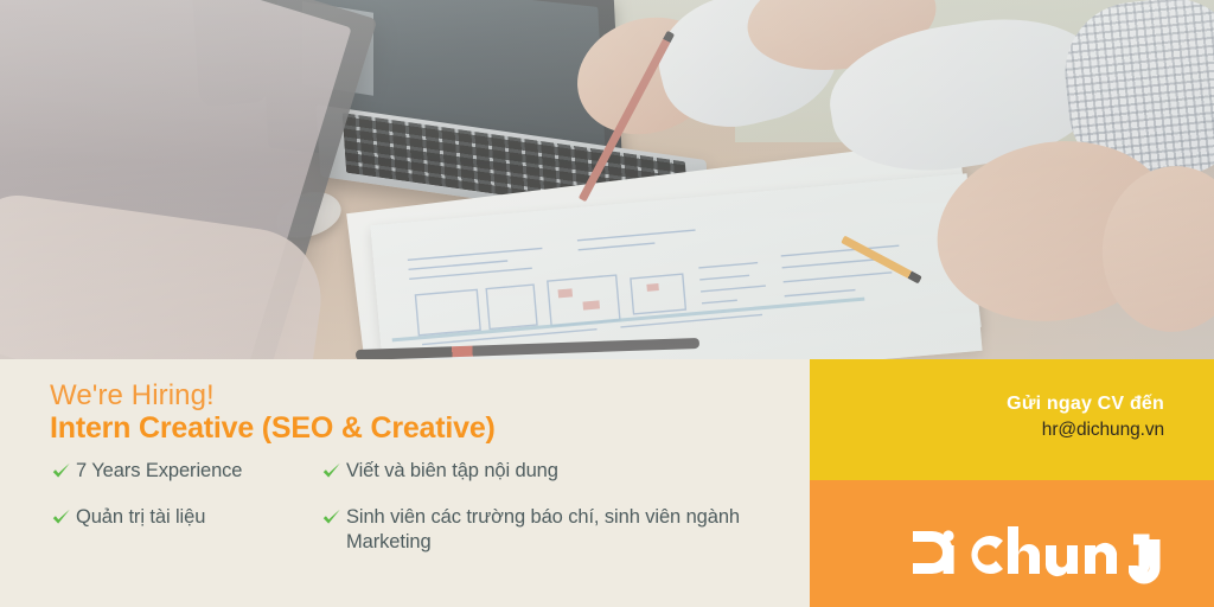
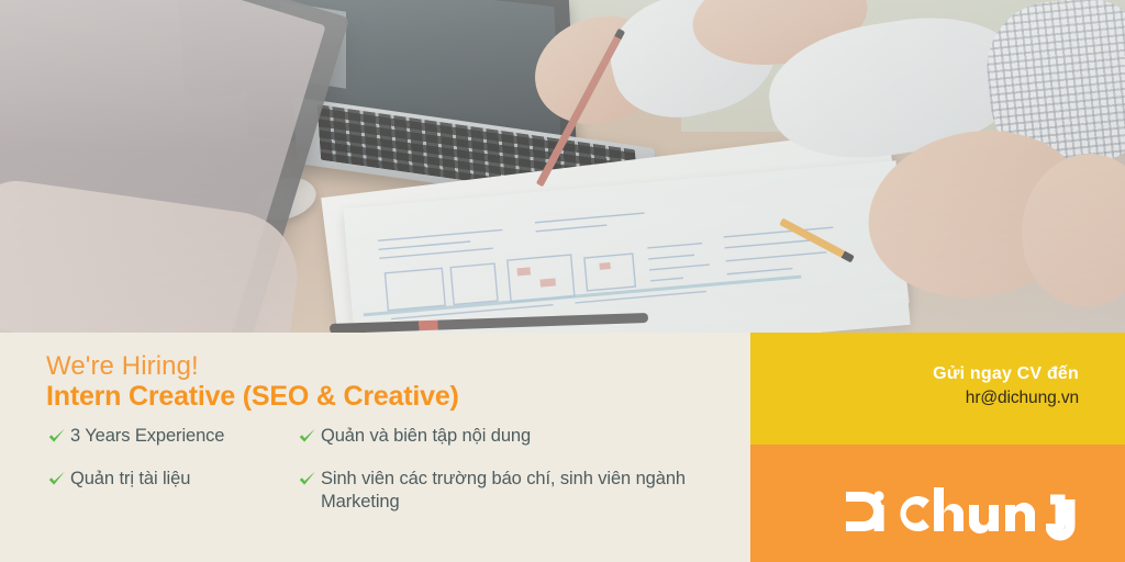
  We're Hiring!
  Intern Creative (SEO & Creative)
- 7 Years Experience
+ 3 Years Experience
  Quản trị tài liệu
- Viết và biên tập nội dung
+ Quản và biên tập nội dung
  Sinh viên các trường báo chí, sinh viên ngành Marketing
  Gửi ngay CV đến
  hr@dichung.vn
